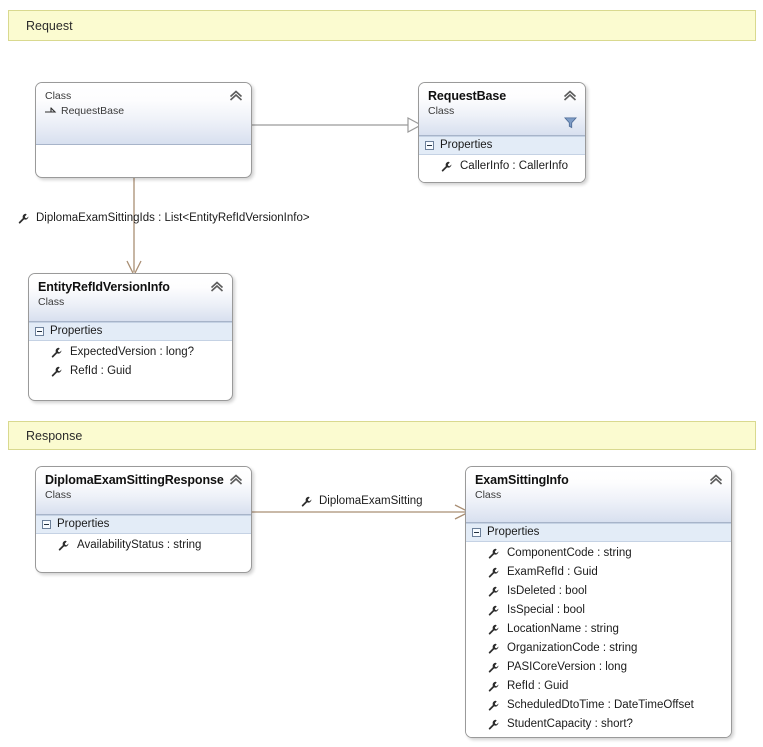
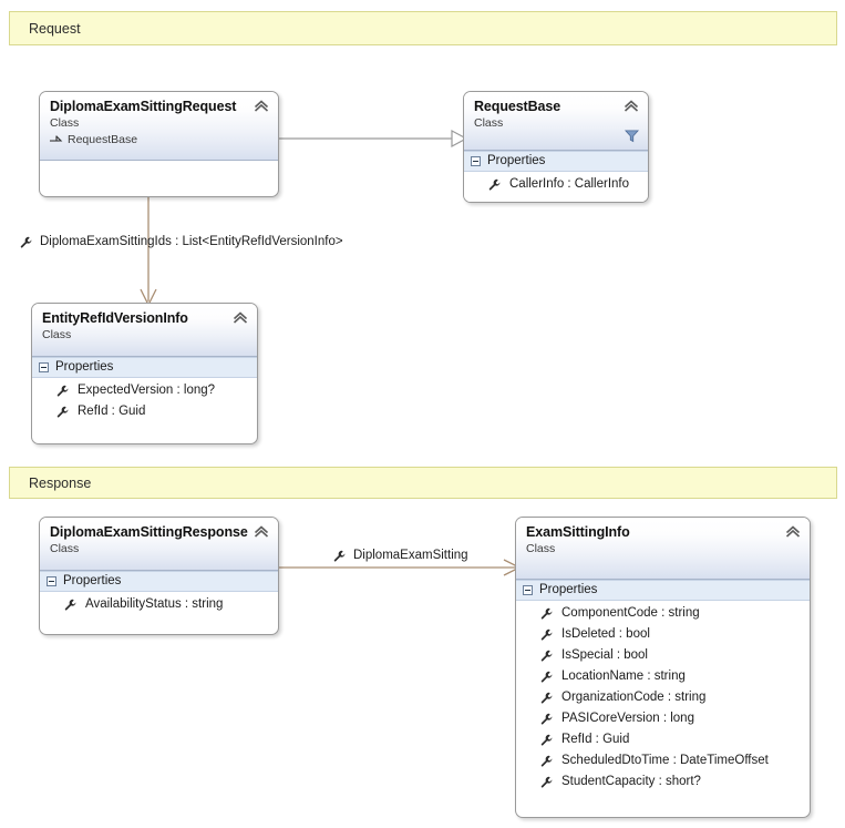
  Request
  Response
  DiplomaExamSittingIds : List<EntityRefIdVersionInfo>
  DiplomaExamSitting
+ DiplomaExamSittingRequest
  Class
  RequestBase
  RequestBase
  Class
  Properties
  CallerInfo : CallerInfo
  EntityRefIdVersionInfo
  Class
  Properties
  ExpectedVersion : long?
  RefId : Guid
  DiplomaExamSittingResponse
  Class
  Properties
  AvailabilityStatus : string
  ExamSittingInfo
  Class
  Properties
  ComponentCode : string
- ExamRefId : Guid
  IsDeleted : bool
  IsSpecial : bool
  LocationName : string
  OrganizationCode : string
  PASICoreVersion : long
  RefId : Guid
  ScheduledDtoTime : DateTimeOffset
  StudentCapacity : short?
